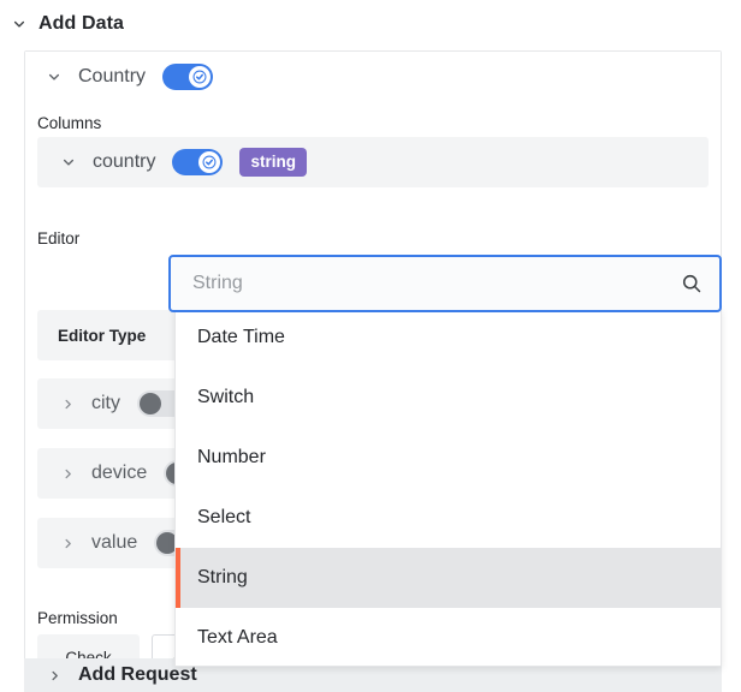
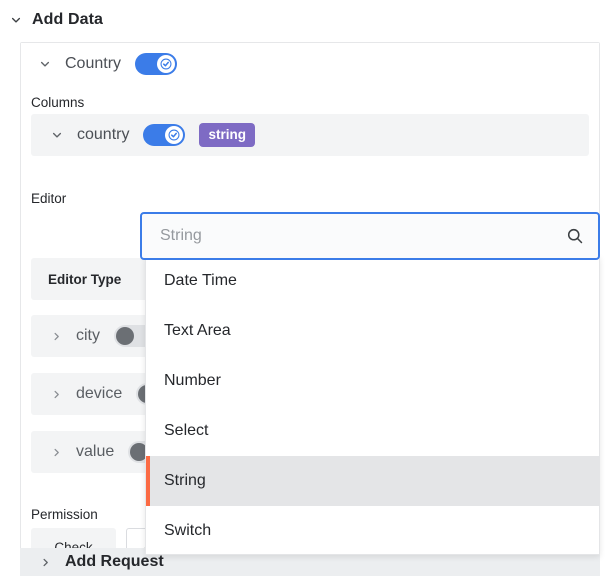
  Add Data
  Country
  Columns
  country
  string
  Editor
  Editor Type
  city
  device
  value
  Permission
  Check
  String
  Date Time
- Switch
+ Text Area
  Number
  Select
  String
- Text Area
+ Switch
  Add Request
